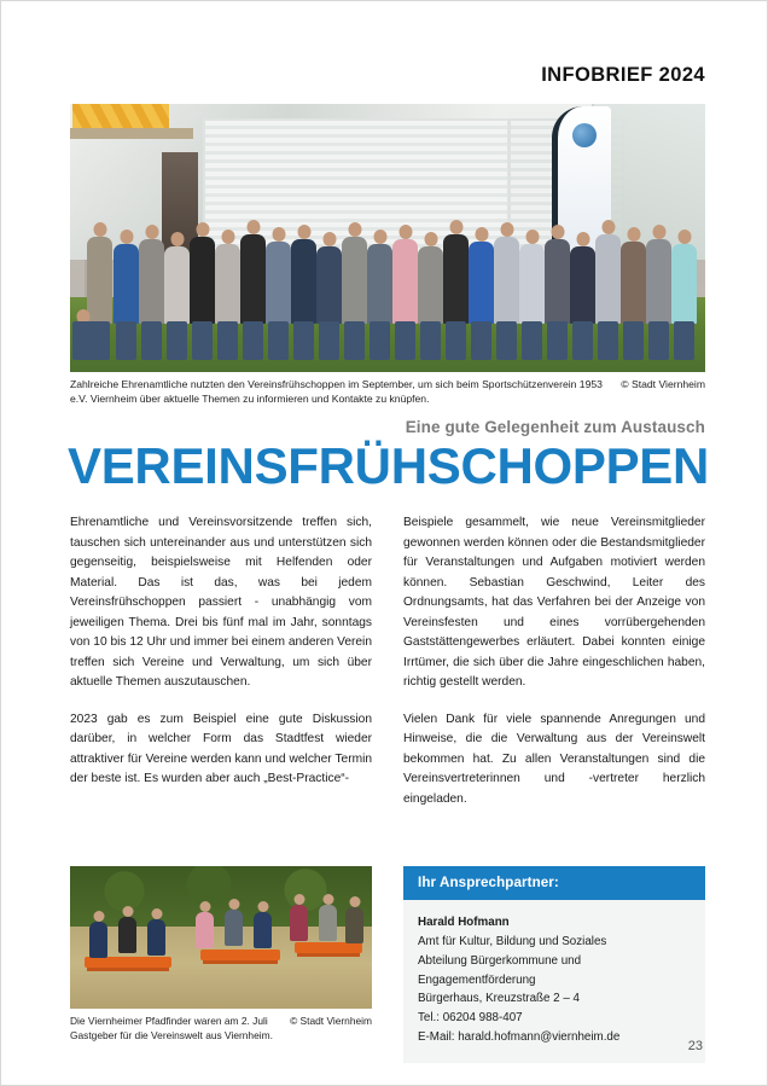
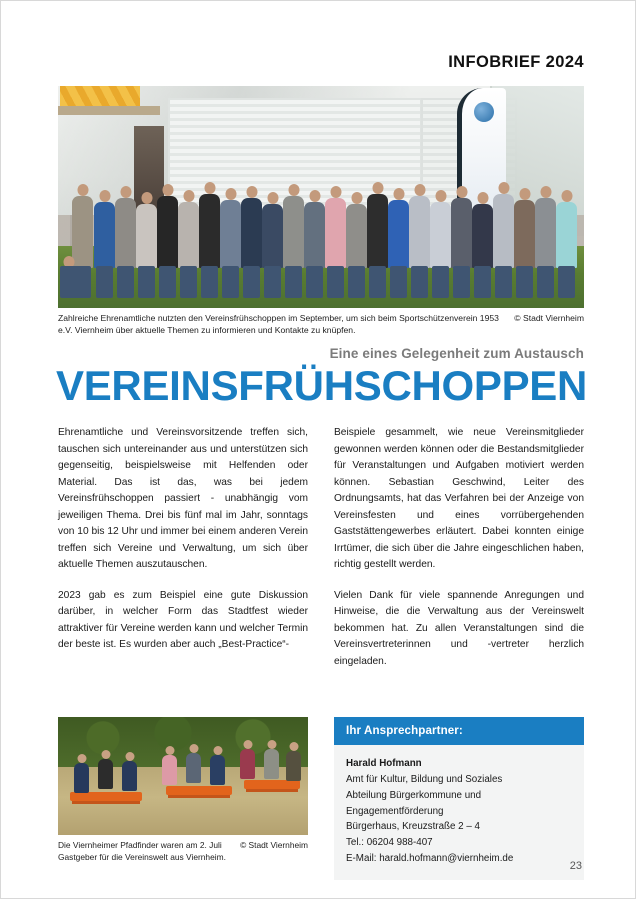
  INFOBRIEF 2024
  © Stadt Viernheim
  Zahlreiche Ehrenamtliche nutzten den Vereinsfrühschoppen im September, um sich beim Sportschützenverein 1953 e.V. Viernheim über aktuelle Themen zu informieren und Kontakte zu knüpfen.
- Eine gute Gelegenheit zum Austausch
+ Eine eines Gelegenheit zum Austausch
  VEREINSFRÜHSCHOPPEN
  Ehrenamtliche und Vereinsvorsitzende treffen sich, tauschen sich untereinander aus und unterstützen sich gegenseitig, beispielsweise mit Helfenden oder Material. Das ist das, was bei jedem Vereinsfrühschoppen passiert - unabhängig vom jeweiligen Thema. Drei bis fünf mal im Jahr, sonntags von 10 bis 12 Uhr und immer bei einem anderen Verein treffen sich Vereine und Verwaltung, um sich über aktuelle Themen auszutauschen.
  2023 gab es zum Beispiel eine gute Diskussion darüber, in welcher Form das Stadtfest wieder attraktiver für Vereine werden kann und welcher Termin der beste ist. Es wurden aber auch „Best-Practice“-
  Beispiele gesammelt, wie neue Vereinsmitglieder gewonnen werden können oder die Bestandsmitglieder für Veranstaltungen und Aufgaben motiviert werden können. Sebastian Geschwind, Leiter des Ordnungsamts, hat das Verfahren bei der Anzeige von Vereinsfesten und eines vorrübergehenden Gaststättengewerbes erläutert. Dabei konnten einige Irrtümer, die sich über die Jahre eingeschlichen haben, richtig gestellt werden.
  Vielen Dank für viele spannende Anregungen und Hinweise, die die Verwaltung aus der Vereinswelt bekommen hat. Zu allen Veranstaltungen sind die Vereinsvertreterinnen und -vertreter herzlich eingeladen.
  © Stadt Viernheim
  Die Viernheimer Pfadfinder waren am 2. Juli Gastgeber für die Vereinswelt aus Viernheim.
  Ihr Ansprechpartner:
  Harald Hofmann
  Amt für Kultur, Bildung und Soziales
  Abteilung Bürgerkommune und
  Engagementförderung
  Bürgerhaus, Kreuzstraße 2 – 4
  Tel.: 06204 988-407
  E-Mail: harald.hofmann@viernheim.de
  23
